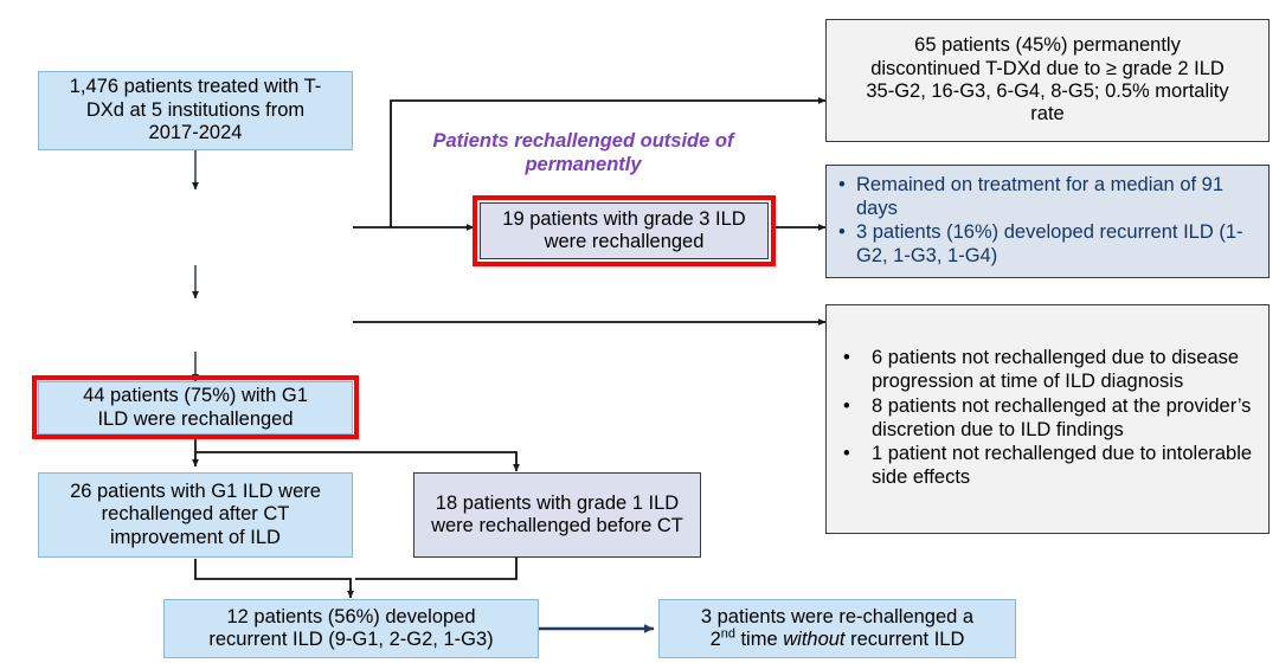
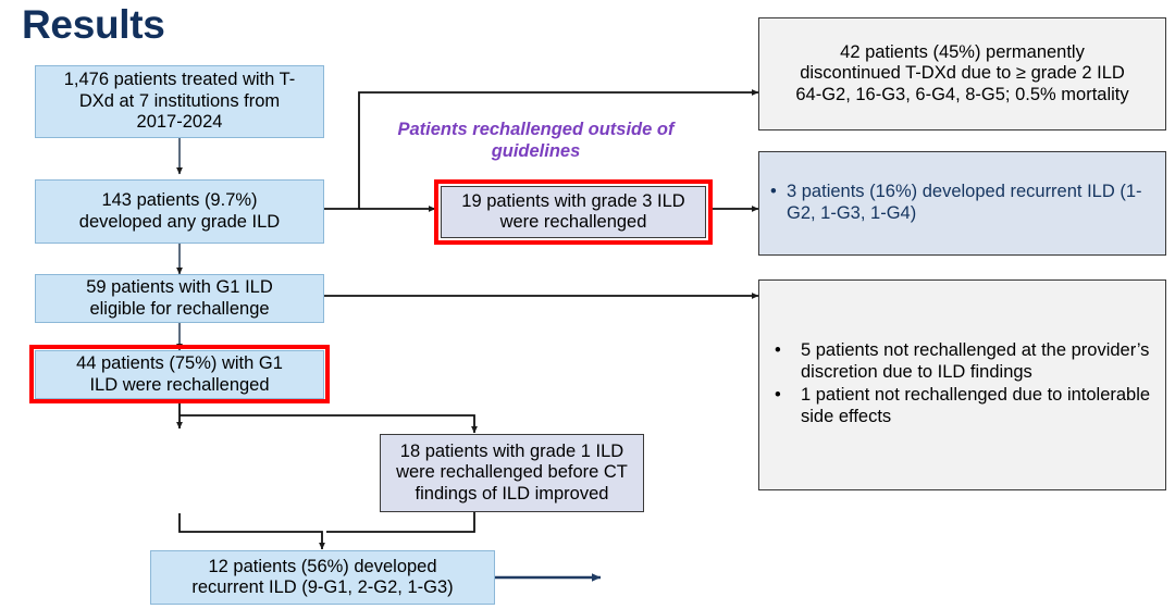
+ Results
- Patients rechallenged outside of permanently
+ Patients rechallenged outside of guidelines
  1,476 patients treated with T-
- DXd at 5 institutions from
+ DXd at 7 institutions from
  2017-2024
+ 143 patients (9.7%)
+ developed any grade ILD
+ 59 patients with G1 ILD
+ eligible for rechallenge
  44 patients (75%) with G1
  ILD were rechallenged
- 26 patients with G1 ILD were
- rechallenged after CT
- improvement of ILD
  19 patients with grade 3 ILD
  were rechallenged
  18 patients with grade 1 ILD
  were rechallenged before CT
+ findings of ILD improved
  12 patients (56%) developed
  recurrent ILD (9-G1, 2-G2, 1-G3)
- 3 patients were re-challenged a
- 2nd time without recurrent ILD
- 65 patients (45%) permanently
+ 42 patients (45%) permanently
  discontinued T-DXd due to ≥ grade 2 ILD
- 35-G2, 16-G3, 6-G4, 8-G5; 0.5% mortality
+ 64-G2, 16-G3, 6-G4, 8-G5; 0.5% mortality
- rate
- Remained on treatment for a median of 91 days
  3 patients (16%) developed recurrent ILD (1-G2, 1-G3, 1-G4)
- 6 patients not rechallenged due to disease progression at time of ILD diagnosis
- 8 patients not rechallenged at the provider’s discretion due to ILD findings
+ 5 patients not rechallenged at the provider’s discretion due to ILD findings
  1 patient not rechallenged due to intolerable side effects
